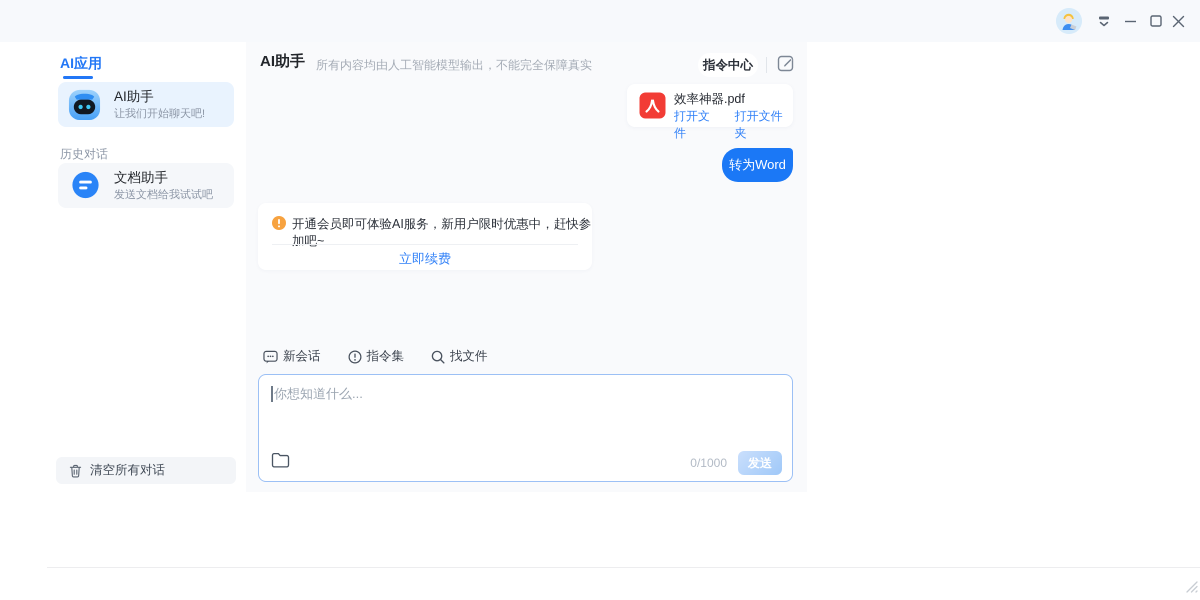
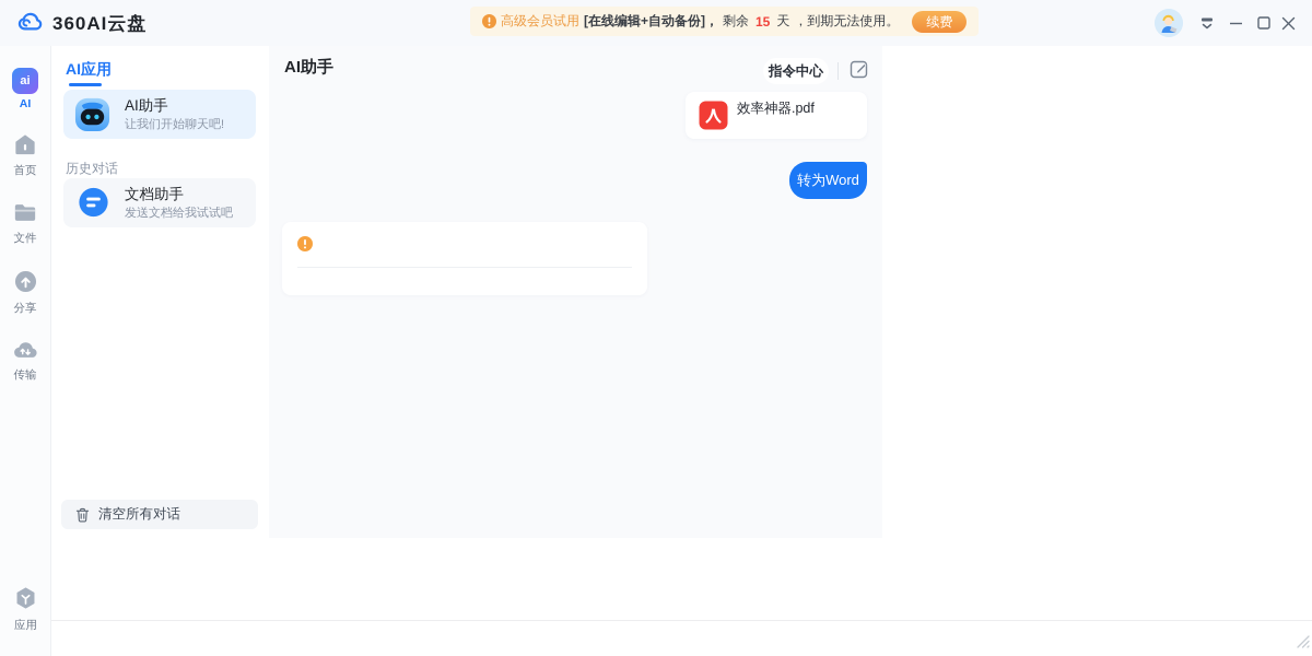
+ 360AI云盘
+ 高级会员试用
+ [在线编辑+自动备份]，
+ 剩余
+ 15
+ 天
+ ，到期无法使用。
+ 续费
+ ai
+ AI
+ 首页
+ 文件
+ 分享
+ 传输
+ 应用
  AI应用
  AI助手
  让我们开始聊天吧!
  历史对话
  文档助手
  发送文档给我试试吧
  清空所有对话
  AI助手
- 所有内容均由人工智能模型输出，不能完全保障真实
  指令中心
  效率神器.pdf
- 打开文件
- 打开文件夹
  转为Word
- 开通会员即可体验AI服务，新用户限时优惠中，赶快参加吧~
- 立即续费
- 新会话
- 指令集
- 找文件
- 你想知道什么...
- 0/1000
- 发送
